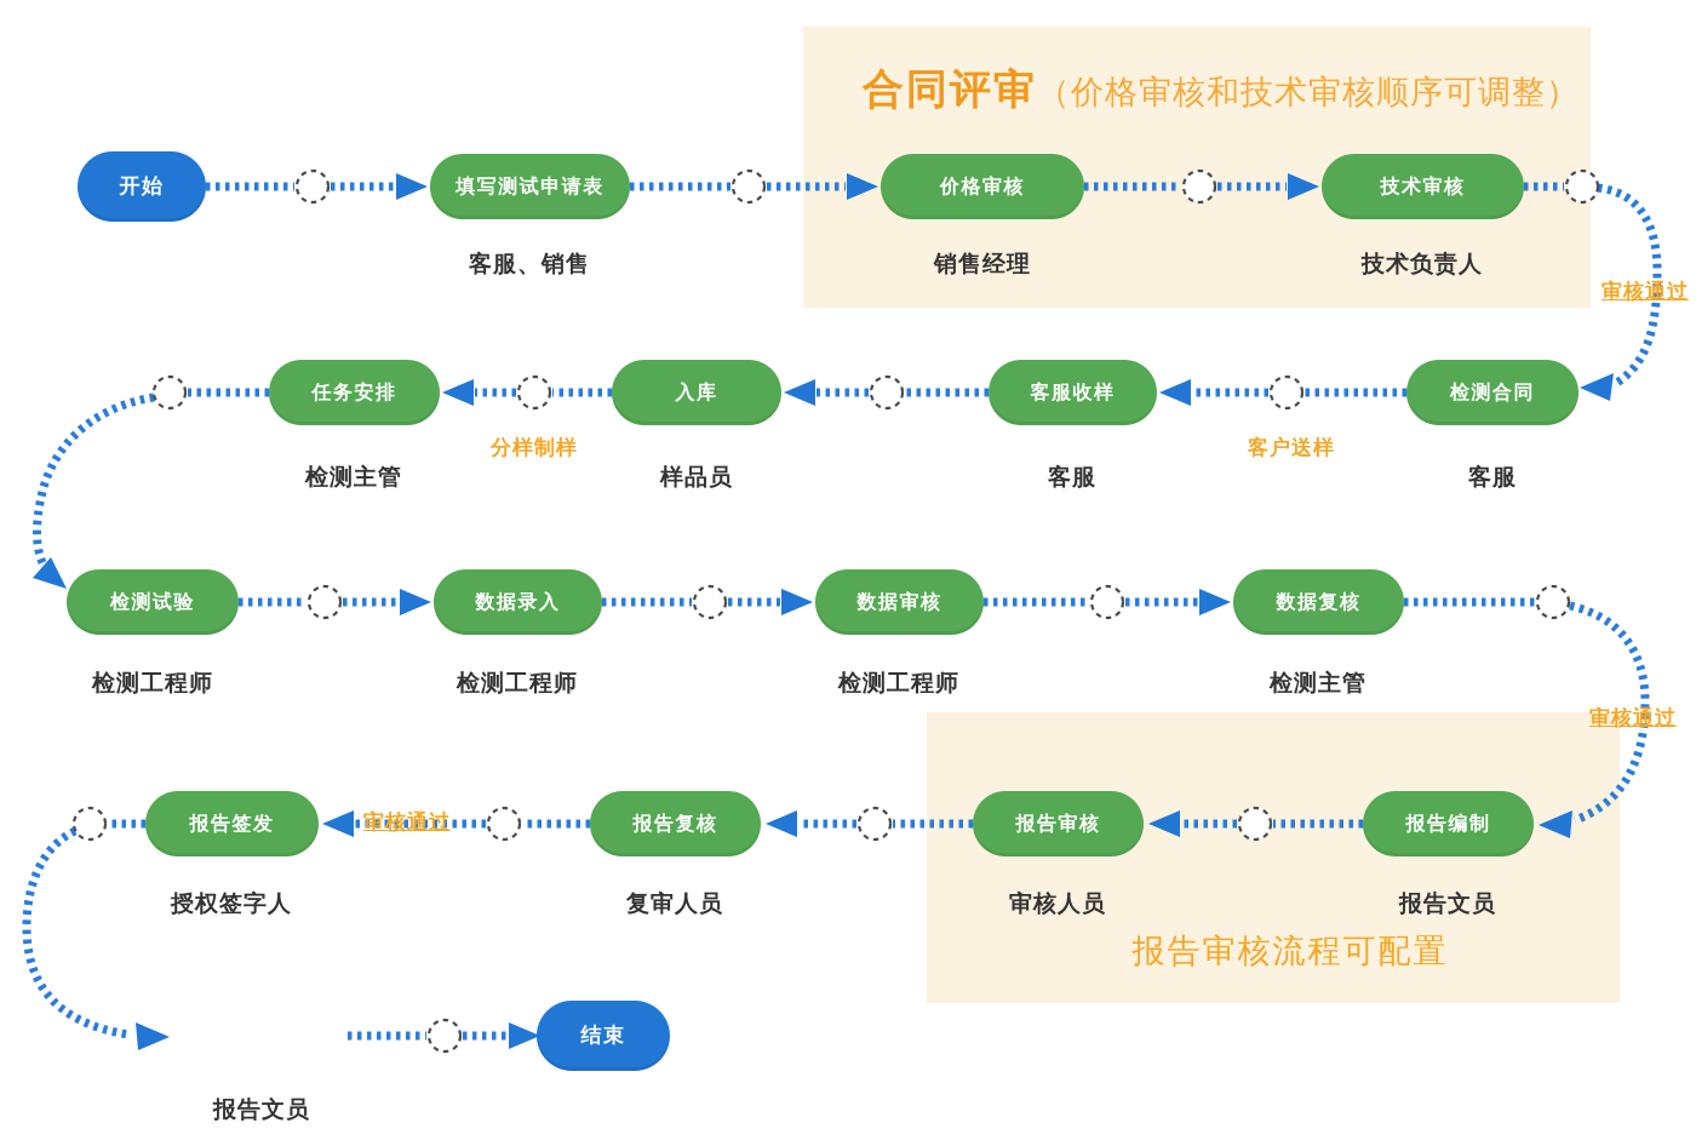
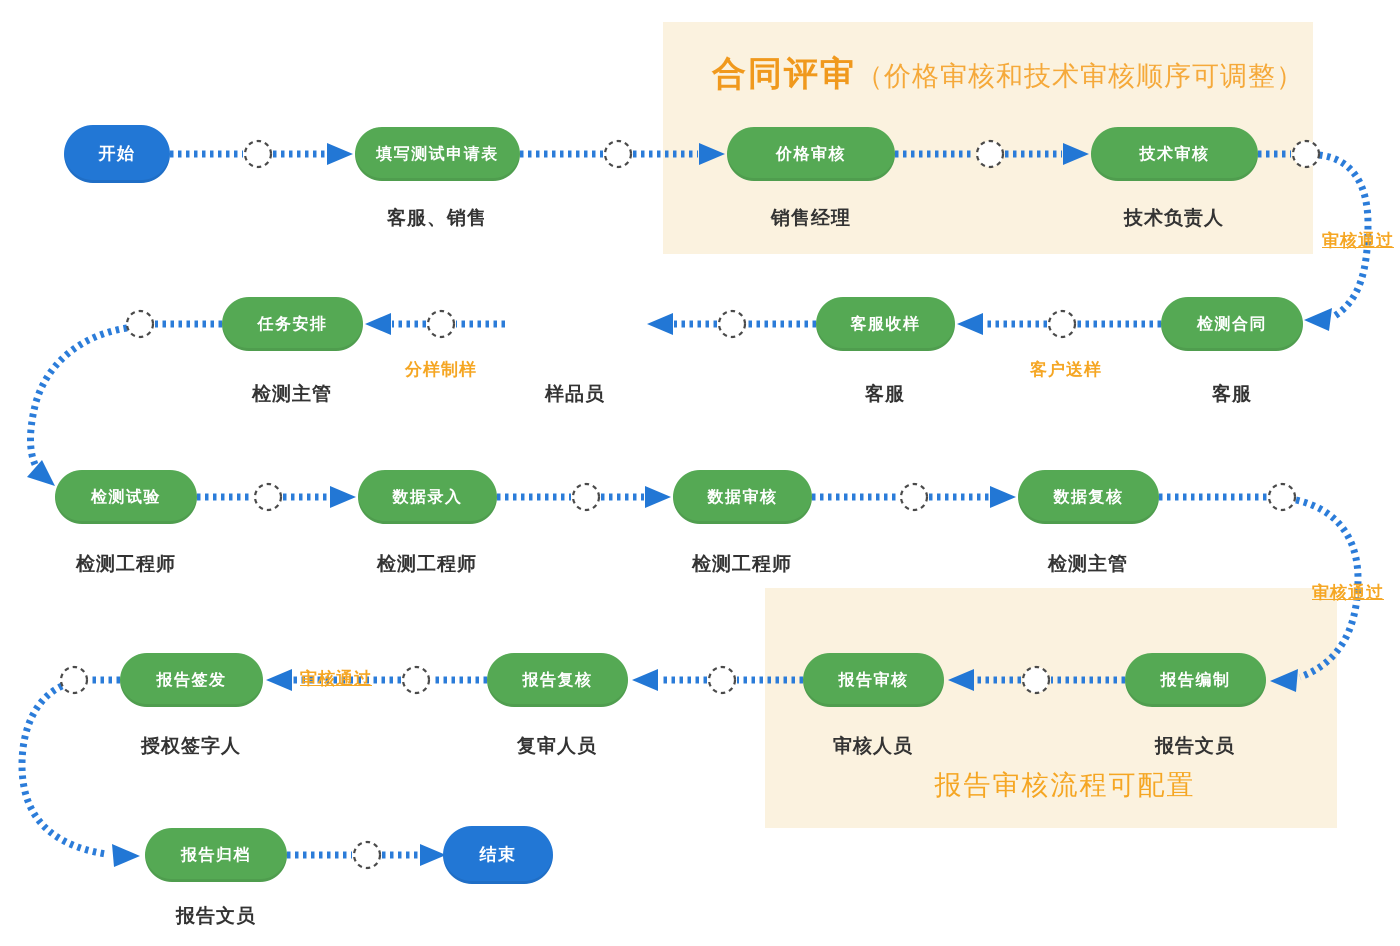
  合同评审
  （价格审核和技术审核顺序可调整）
  报告审核流程可配置
  开始
  填写测试申请表
  价格审核
  技术审核
  检测合同
  客服收样
- 入库
  任务安排
  检测试验
  数据录入
  数据审核
  数据复核
  报告编制
  报告审核
  报告复核
  报告签发
+ 报告归档
  结束
  客服、销售
  销售经理
  技术负责人
  客服
  客服
  样品员
  检测主管
  检测工程师
  检测工程师
  检测工程师
  检测主管
  报告文员
  审核人员
  复审人员
  授权签字人
  报告文员
  审核通过
  审核通过
  审核通过
  分样制样
  客户送样
